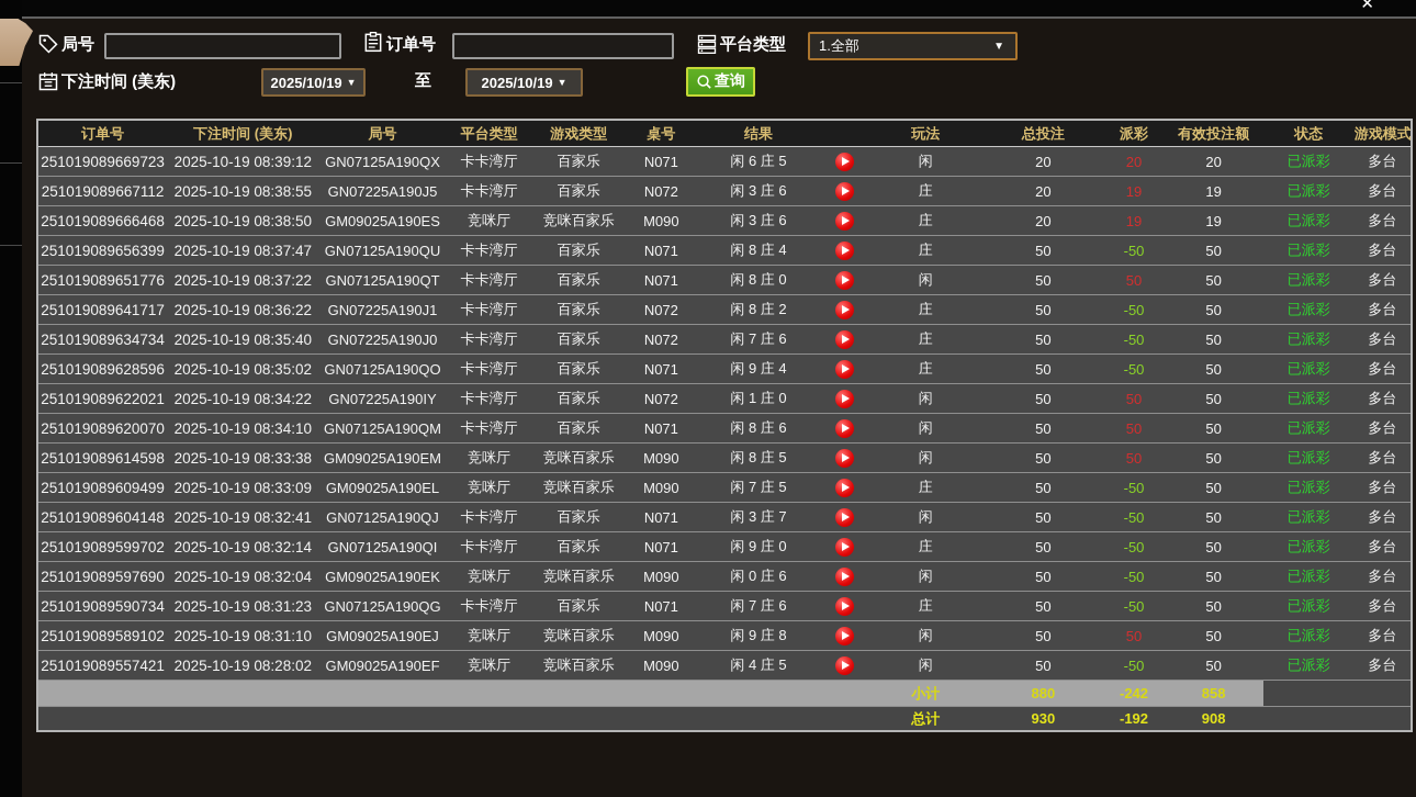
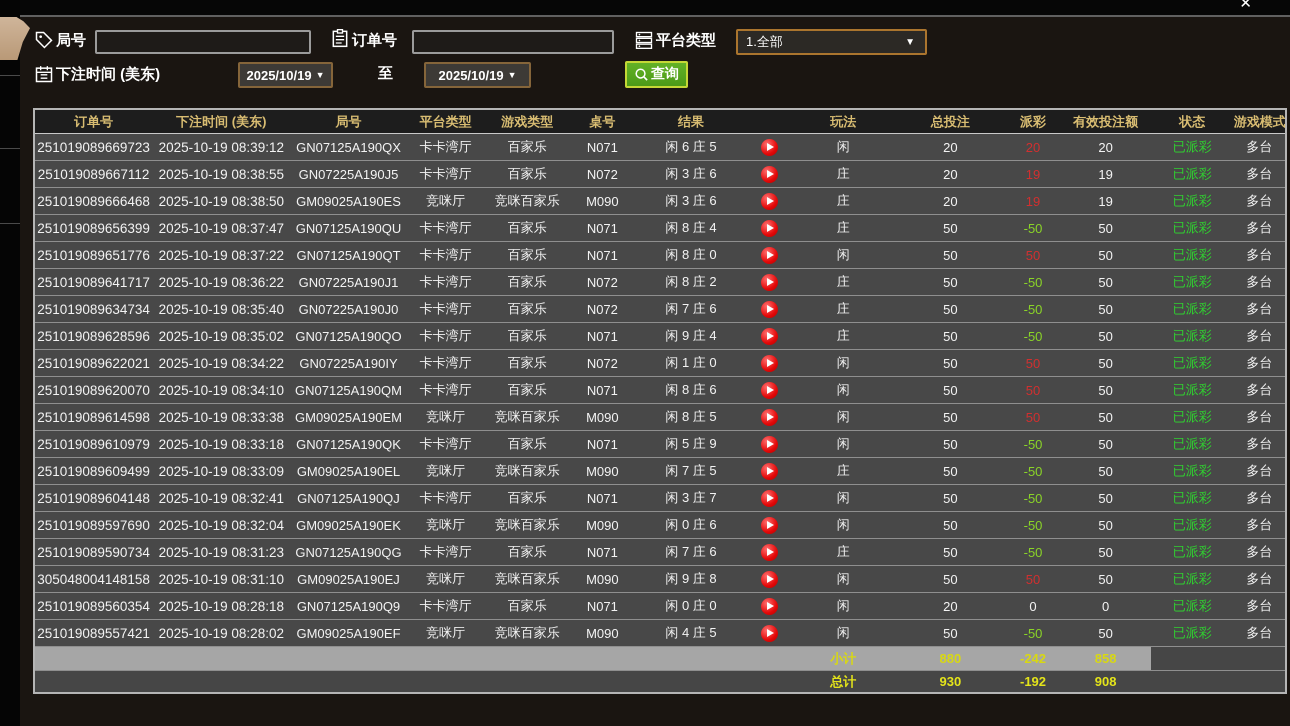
  ✕
  局号
  订单号
  平台类型
  1.全部
  ▼
  下注时间 (美东)
  2025/10/19
  ▼
  至
  2025/10/19
  ▼
  查询
  订单号	下注时间 (美东)	局号	平台类型	游戏类型	桌号	结果		玩法	总投注	派彩	有效投注额	状态	游戏模式
  251019089669723	2025-10-19 08:39:12	GN07125A190QX	卡卡湾厅	百家乐	N071	闲 6 庄 5		闲	20	20	20	已派彩	多台
  251019089667112	2025-10-19 08:38:55	GN07225A190J5	卡卡湾厅	百家乐	N072	闲 3 庄 6		庄	20	19	19	已派彩	多台
  251019089666468	2025-10-19 08:38:50	GM09025A190ES	竞咪厅	竞咪百家乐	M090	闲 3 庄 6		庄	20	19	19	已派彩	多台
  251019089656399	2025-10-19 08:37:47	GN07125A190QU	卡卡湾厅	百家乐	N071	闲 8 庄 4		庄	50	-50	50	已派彩	多台
  251019089651776	2025-10-19 08:37:22	GN07125A190QT	卡卡湾厅	百家乐	N071	闲 8 庄 0		闲	50	50	50	已派彩	多台
  251019089641717	2025-10-19 08:36:22	GN07225A190J1	卡卡湾厅	百家乐	N072	闲 8 庄 2		庄	50	-50	50	已派彩	多台
  251019089634734	2025-10-19 08:35:40	GN07225A190J0	卡卡湾厅	百家乐	N072	闲 7 庄 6		庄	50	-50	50	已派彩	多台
  251019089628596	2025-10-19 08:35:02	GN07125A190QO	卡卡湾厅	百家乐	N071	闲 9 庄 4		庄	50	-50	50	已派彩	多台
  251019089622021	2025-10-19 08:34:22	GN07225A190IY	卡卡湾厅	百家乐	N072	闲 1 庄 0		闲	50	50	50	已派彩	多台
  251019089620070	2025-10-19 08:34:10	GN07125A190QM	卡卡湾厅	百家乐	N071	闲 8 庄 6		闲	50	50	50	已派彩	多台
  251019089614598	2025-10-19 08:33:38	GM09025A190EM	竞咪厅	竞咪百家乐	M090	闲 8 庄 5		闲	50	50	50	已派彩	多台
+ 251019089610979	2025-10-19 08:33:18	GN07125A190QK	卡卡湾厅	百家乐	N071	闲 5 庄 9		闲	50	-50	50	已派彩	多台
  251019089609499	2025-10-19 08:33:09	GM09025A190EL	竞咪厅	竞咪百家乐	M090	闲 7 庄 5		庄	50	-50	50	已派彩	多台
  251019089604148	2025-10-19 08:32:41	GN07125A190QJ	卡卡湾厅	百家乐	N071	闲 3 庄 7		闲	50	-50	50	已派彩	多台
- 251019089599702	2025-10-19 08:32:14	GN07125A190QI	卡卡湾厅	百家乐	N071	闲 9 庄 0		庄	50	-50	50	已派彩	多台
  251019089597690	2025-10-19 08:32:04	GM09025A190EK	竞咪厅	竞咪百家乐	M090	闲 0 庄 6		闲	50	-50	50	已派彩	多台
  251019089590734	2025-10-19 08:31:23	GN07125A190QG	卡卡湾厅	百家乐	N071	闲 7 庄 6		庄	50	-50	50	已派彩	多台
- 251019089589102	2025-10-19 08:31:10	GM09025A190EJ	竞咪厅	竞咪百家乐	M090	闲 9 庄 8		闲	50	50	50	已派彩	多台
+ 305048004148158	2025-10-19 08:31:10	GM09025A190EJ	竞咪厅	竞咪百家乐	M090	闲 9 庄 8		闲	50	50	50	已派彩	多台
+ 251019089560354	2025-10-19 08:28:18	GN07125A190Q9	卡卡湾厅	百家乐	N071	闲 0 庄 0		闲	20	0	0	已派彩	多台
  251019089557421	2025-10-19 08:28:02	GM09025A190EF	竞咪厅	竞咪百家乐	M090	闲 4 庄 5		闲	50	-50	50	已派彩	多台
  	小计	880	-242	858
  	总计	930	-192	908
